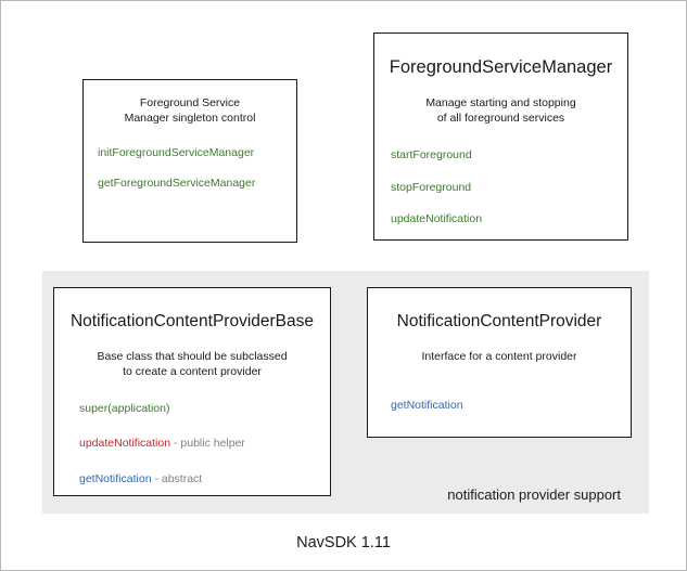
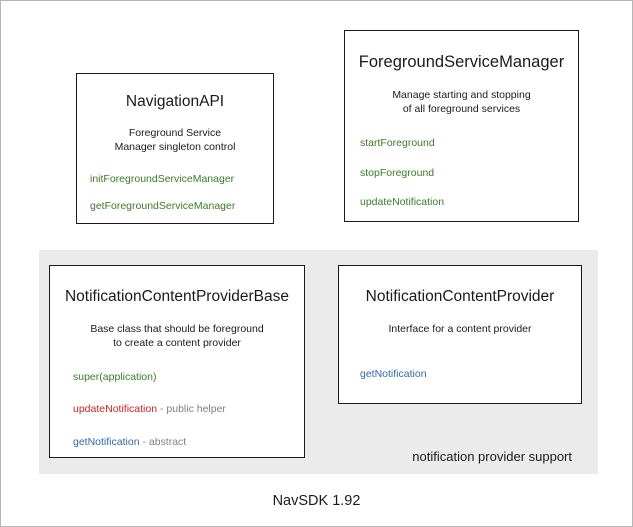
  notification provider support
+ NavigationAPI
  Foreground Service
  Manager singleton control
  initForegroundServiceManager
  getForegroundServiceManager
  ForegroundServiceManager
  Manage starting and stopping
  of all foreground services
  startForeground
  stopForeground
  updateNotification
  NotificationContentProviderBase
- Base class that should be subclassed
+ Base class that should be foreground
  to create a content provider
  super(application)
  updateNotification - public helper
  getNotification - abstract
  NotificationContentProvider
  Interface for a content provider
  getNotification
- NavSDK 1.11
+ NavSDK 1.92
